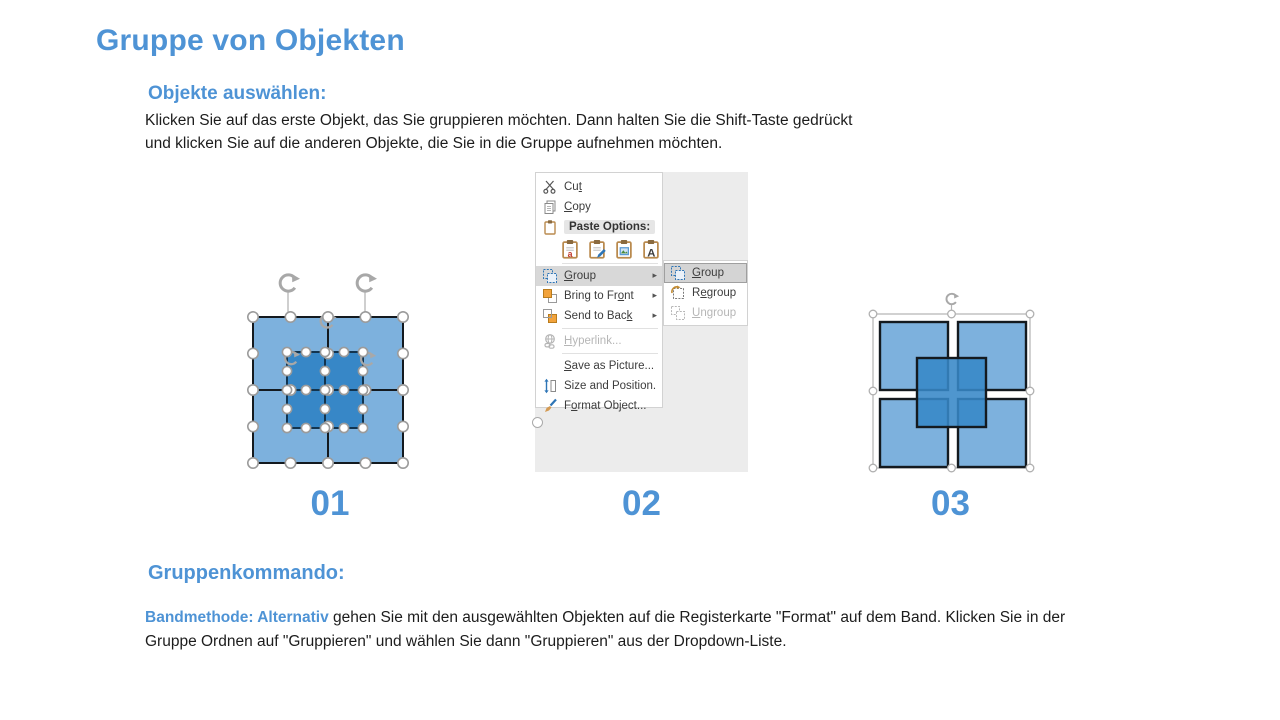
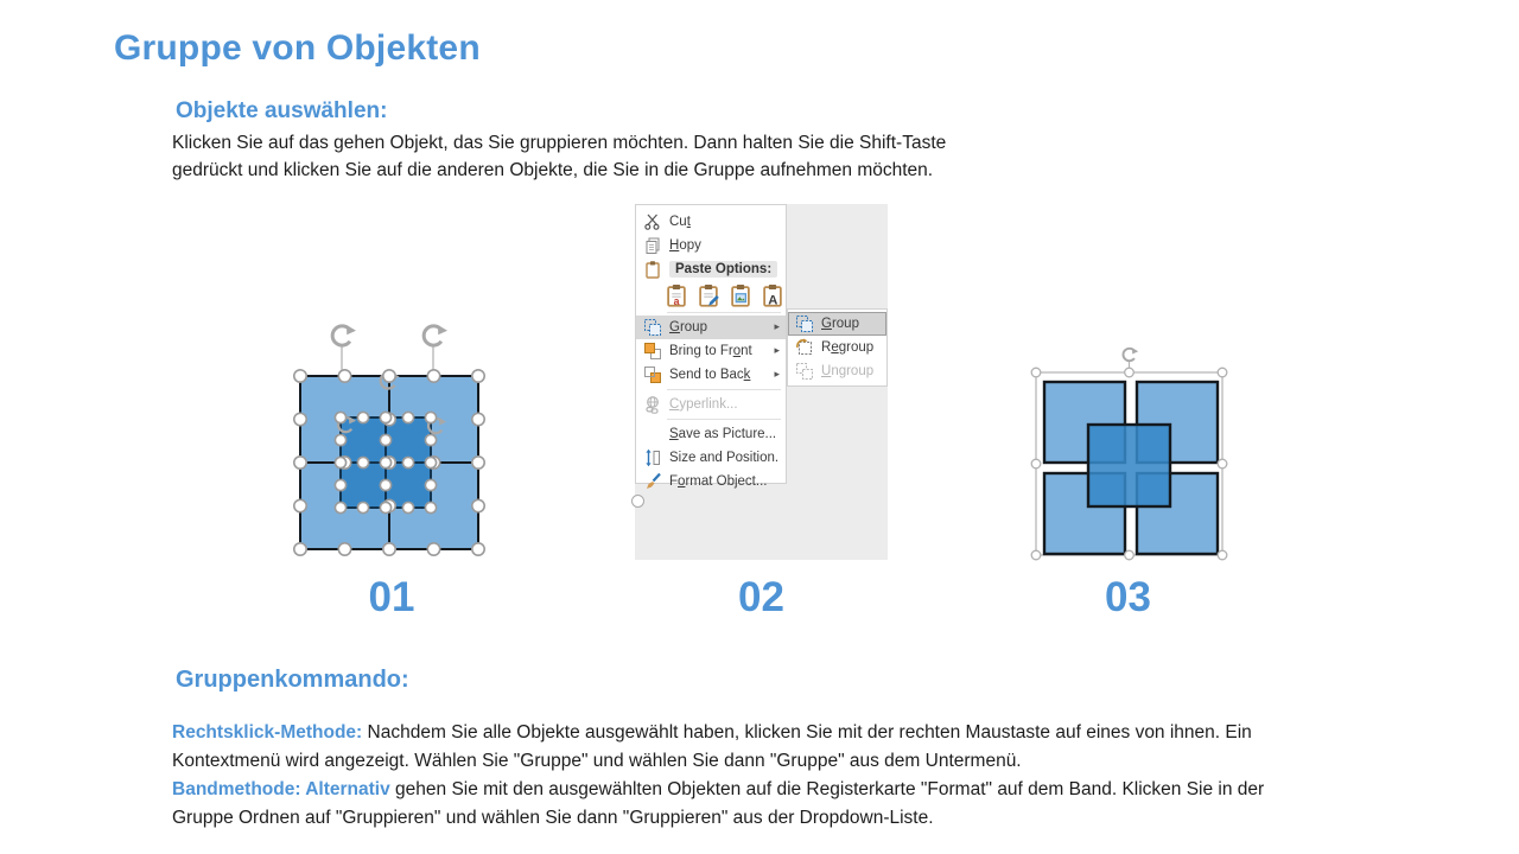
  Gruppe von Objekten
  Objekte auswählen:
- Klicken Sie auf das erste Objekt, das Sie gruppieren möchten. Dann halten Sie die Shift-Taste gedrückt und klicken Sie auf die anderen Objekte, die Sie in die Gruppe aufnehmen möchten.
+ Klicken Sie auf das gehen Objekt, das Sie gruppieren möchten. Dann halten Sie die Shift-Taste gedrückt und klicken Sie auf die anderen Objekte, die Sie in die Gruppe aufnehmen möchten.
  Cut
- Copy
+ Hopy
  Paste Options:
  a
  A
  Group
  ▸
  Bring to Front
  ▸
  Send to Back
  ▸
- Hyperlink...
+ Cyperlink...
  Save as Picture...
  Size and Position.
  Format Object...
  Group
  Regroup
  Ungroup
  01
  02
  03
  Gruppenkommando:
+ Rechtsklick-Methode: Nachdem Sie alle Objekte ausgewählt haben, klicken Sie mit der rechten Maustaste auf eines von ihnen. Ein Kontextmenü wird angezeigt. Wählen Sie "Gruppe" und wählen Sie dann "Gruppe" aus dem Untermenü.
  Bandmethode: Alternativ gehen Sie mit den ausgewählten Objekten auf die Registerkarte "Format" auf dem Band. Klicken Sie in der Gruppe Ordnen auf "Gruppieren" und wählen Sie dann "Gruppieren" aus der Dropdown-Liste.
